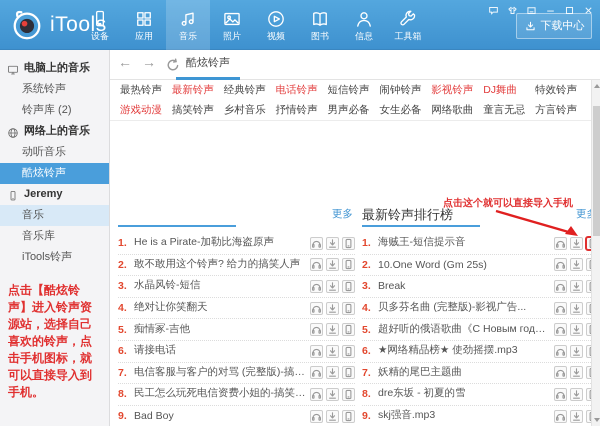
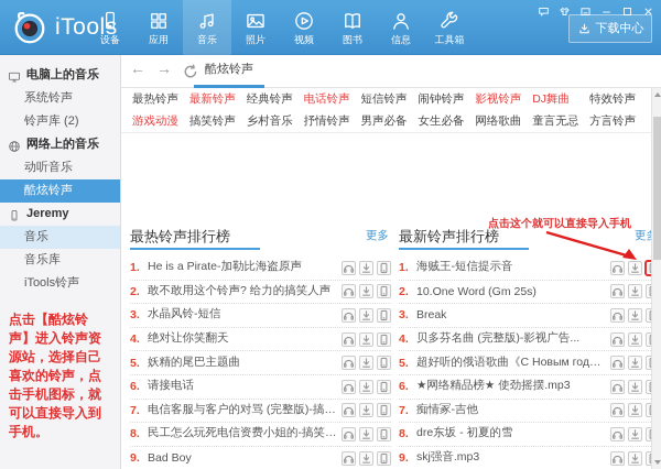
  iTools
  设备
  应用
  音乐
  照片
  视频
  图书
  信息
  工具箱
  下载中心
  电脑上的音乐
  系统铃声
  铃声库 (2)
  网络上的音乐
  动听音乐
  酷炫铃声
  Jeremy
  音乐
  音乐库
  iTools铃声
  点击【酷炫铃声】进入铃声资源站，选择自己喜欢的铃声，点击手机图标，就可以直接导入到手机。
  ←
  →
  酷炫铃声
  最热铃声
  最新铃声
  经典铃声
  电话铃声
  短信铃声
  闹钟铃声
  影视铃声
  DJ舞曲
  特效铃声
  游戏动漫
  搞笑铃声
  乡村音乐
  抒情铃声
  男声必备
  女生必备
  网络歌曲
  童言无忌
  方言铃声
+ 最热铃声排行榜
  更多
  1.
  He is a Pirate-加勒比海盗原声
  2.
  敢不敢用这个铃声? 给力的搞笑人声
  3.
  水晶风铃-短信
  4.
  绝对让你笑翻天
  5.
- 痴情冢-吉他
+ 妖精的尾巴主题曲
  6.
  请接电话
  7.
  电信客服与客户的对骂 (完整版)-搞笑.
  8.
  民工怎么玩死电信资费小姐的-搞笑铃.
  9.
  Bad Boy
  最新铃声排行榜
  1.
  海贼王-短信提示音
  2.
  10.One Word (Gm 25s)
  3.
  Break
  4.
  贝多芬名曲 (完整版)-影视广告...
  5.
  超好听的俄语歌曲《C Новым годом
  6.
  ★网络精品榜★ 使劲摇摆.mp3
  7.
- 妖精的尾巴主题曲
+ 痴情冢-吉他
  8.
  dre东坂 - 初夏的雪
  9.
  skj强音.mp3
  点击这个就可以直接导入手机
